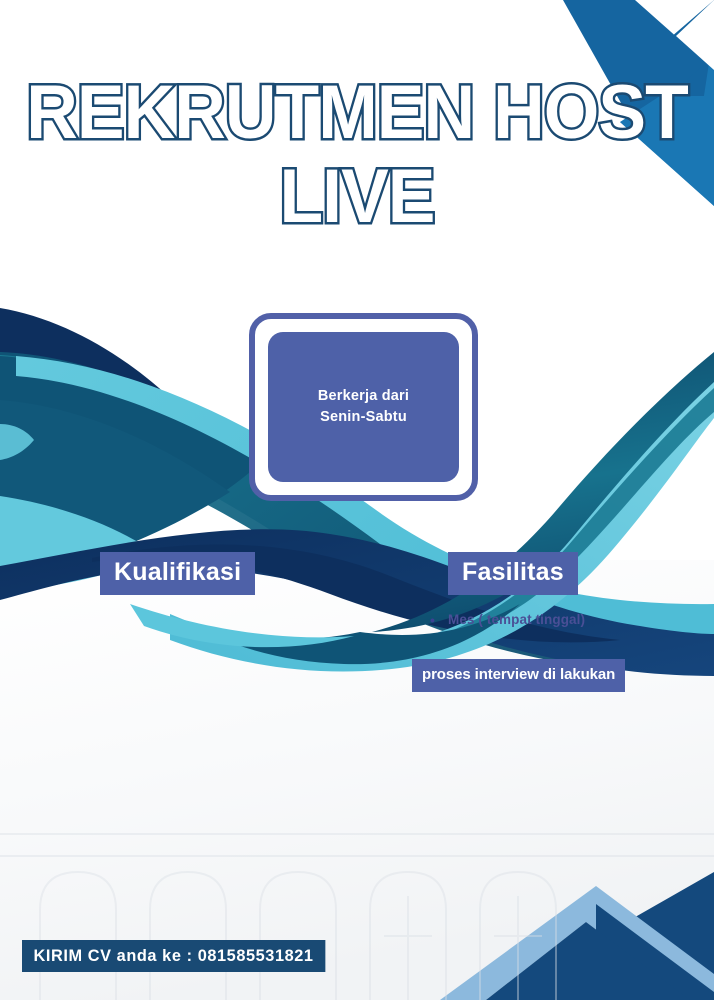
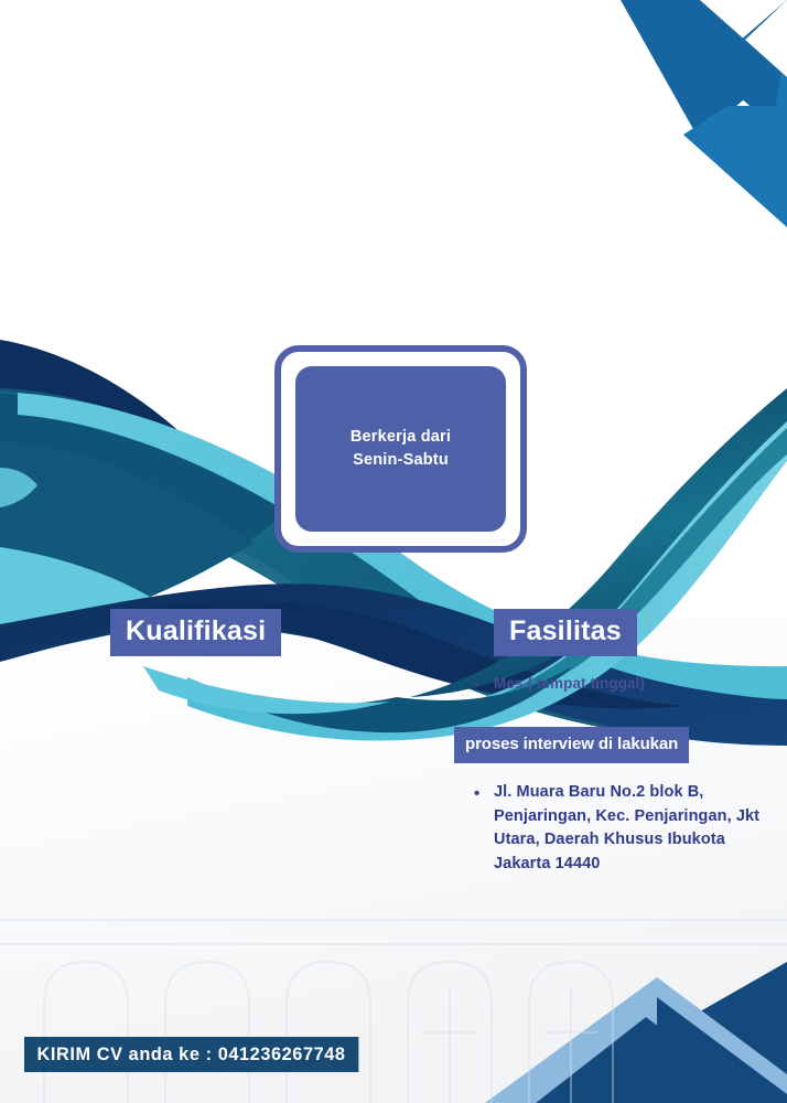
- REKRUTMEN HOST
- LIVE
  Berkerja dari
  Senin-Sabtu
  Kualifikasi
  Fasilitas
  Mes ( tempat tinggal)
  proses interview di lakukan
+ Jl. Muara Baru No.2 blok B, Penjaringan, Kec. Penjaringan, Jkt Utara, Daerah Khusus Ibukota Jakarta 14440
- KIRIM CV anda ke : 081585531821
+ KIRIM CV anda ke : 041236267748
